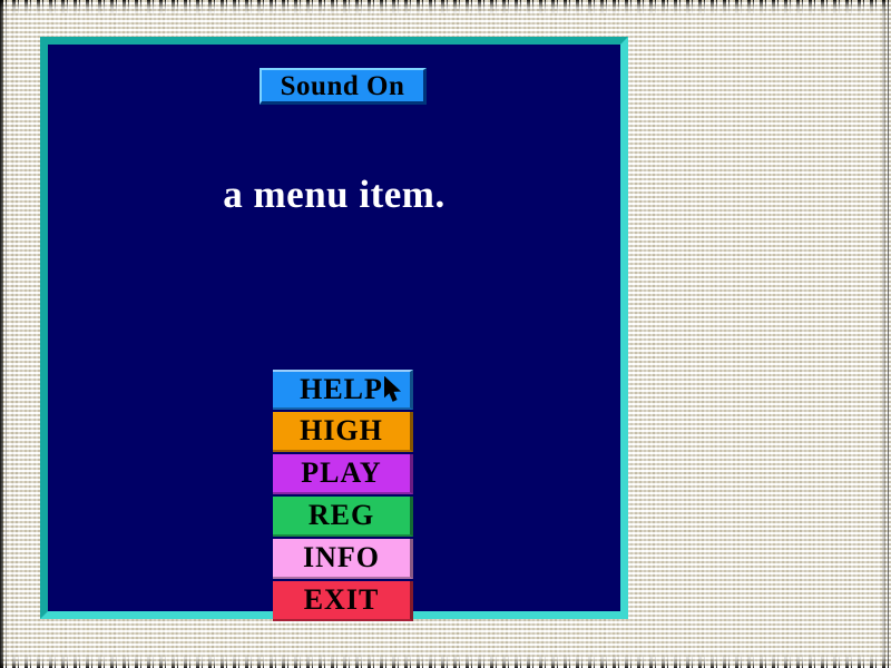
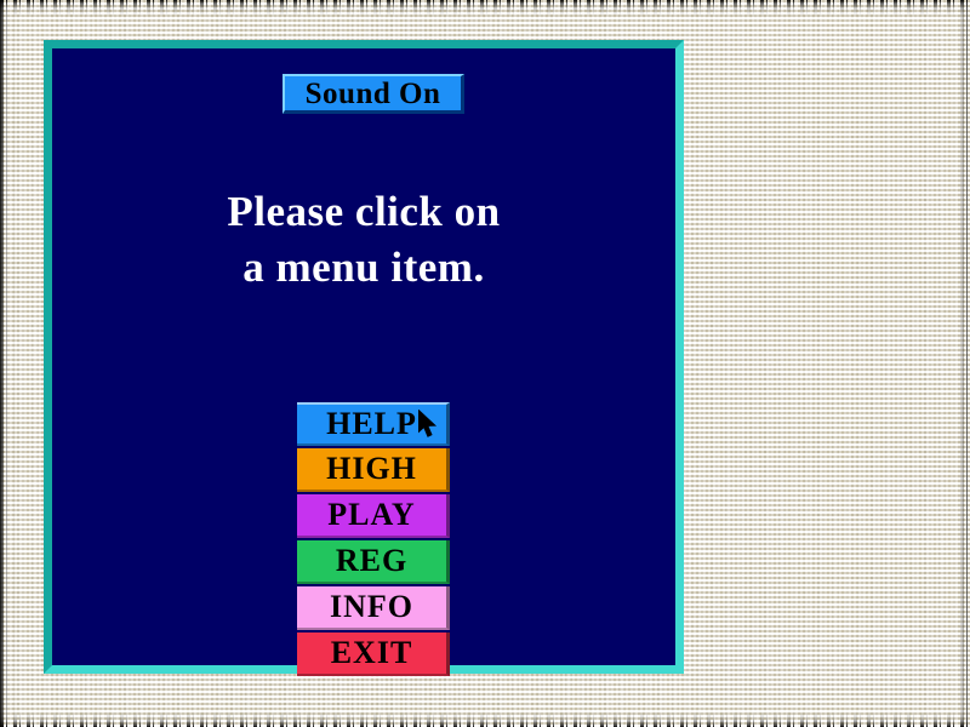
  Sound On
+ Please click on
  a menu item.
  HELP
  HIGH
  PLAY
  REG
  INFO
  EXIT
